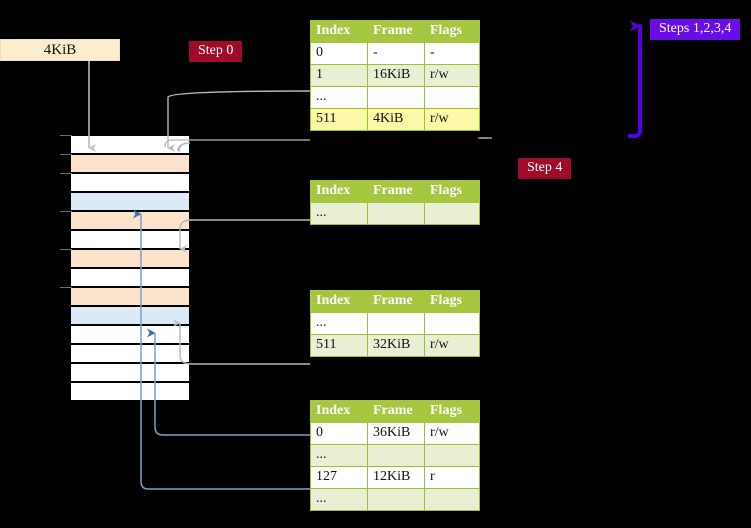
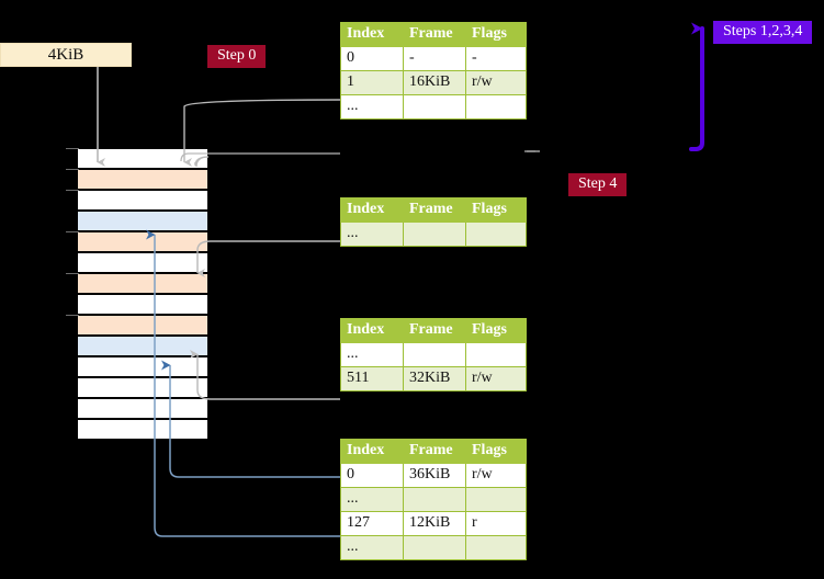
  4KiB
  Step 0
  Steps 1,2,3,4
  Step 4
  Index	Frame	Flags
  0	-	-
  1	16KiB	r/w
  ...
- 511	4KiB	r/w
  Index	Frame	Flags
  ...
  Index	Frame	Flags
  ...
  511	32KiB	r/w
  Index	Frame	Flags
  0	36KiB	r/w
  ...
  127	12KiB	r
  ...
